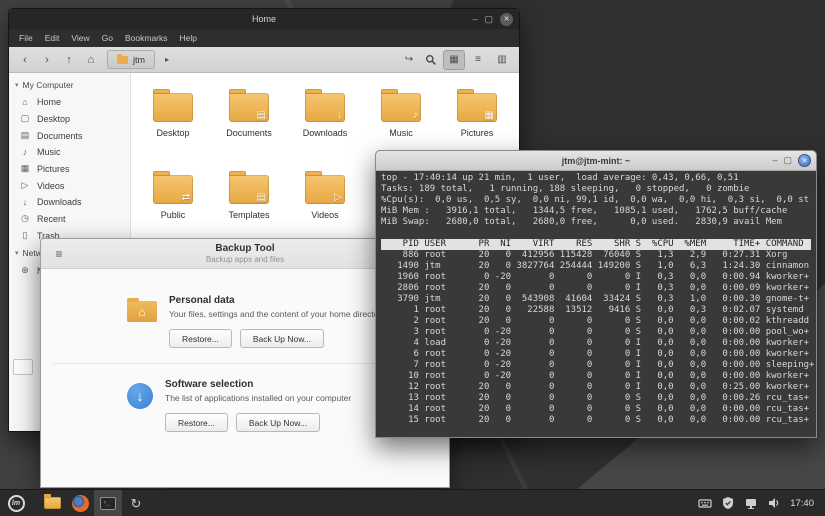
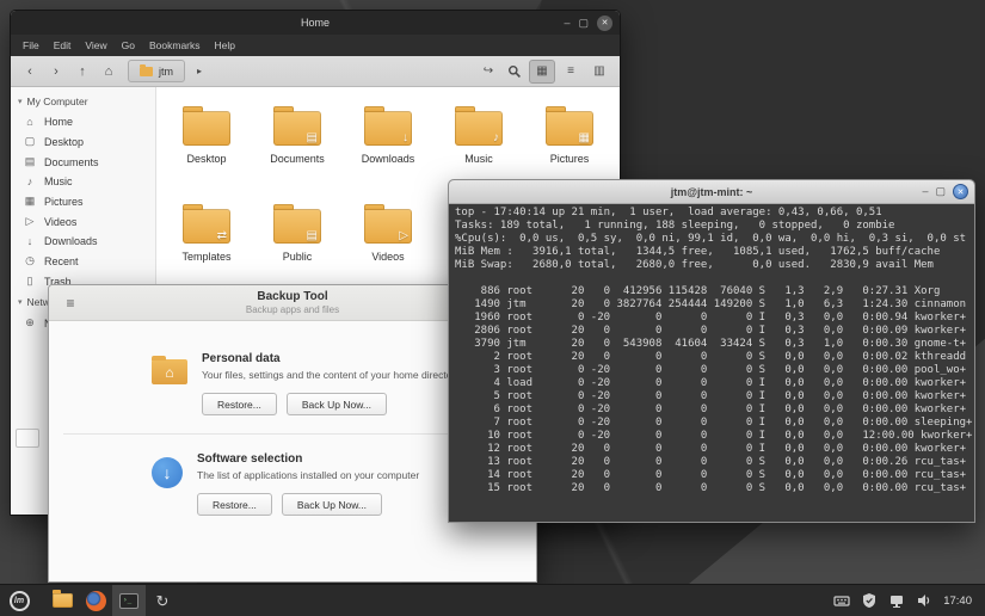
  Home
  –
  ▢
  File
  Edit
  View
  Go
  Bookmarks
  Help
  ‹
  ›
  ↑
  ⌂
  jtm
  ▸
  ↪
  ▦
  ≡
  ▥
  My Computer
  ⌂
  Home
  ▢
  Desktop
  ▤
  Documents
  ♪
  Music
  ▦
  Pictures
  ▷
  Videos
  ↓
  Downloads
  ◷
  Recent
  ▯
  Trash
  ⊕
  Desktop
  ▤
  Documents
  ↓
  Downloads
  ♪
  Music
  ▦
  Pictures
  ⇄
- Public
+ Templates
  ▤
- Templates
+ Public
  ▷
  Videos
  ≡
  Backup Tool
  Backup apps and files
  ⌂
  Personal data
  Your files, settings and the content of your home direct
  Restore...
  Back Up Now...
  ↓
  Software selection
  The list of applications installed on your computer
  Restore...
  Back Up Now...
  jtm@jtm-mint: ~
  –
  ▢
  top - 17:40:14 up 21 min, 1 user, load average: 0,43, 0,66, 0,51
  Tasks: 189 total, 1 running, 188 sleeping, 0 stopped, 0 zombie
  %Cpu(s): 0,0 us, 0,5 sy, 0,0 ni, 99,1 id, 0,0 wa, 0,0 hi, 0,3 si, 0,0 st
  MiB Mem : 3916,1 total, 1344,5 free, 1085,1 used, 1762,5 buff/cache
  MiB Swap: 2680,0 total, 2680,0 free, 0,0 used. 2830,9 avail Mem
- PID USER PR NI VIRT RES SHR S %CPU %MEM TIME+ COMMAND
  886 root 20 0 412956 115428 76040 S 1,3 2,9 0:27.31 Xorg
  1490 jtm 20 0 3827764 254444 149200 S 1,0 6,3 1:24.30 cinnamon
  1960 root 0 -20 0 0 0 I 0,3 0,0 0:00.94 kworker+
  2806 root 20 0 0 0 0 I 0,3 0,0 0:00.09 kworker+
  3790 jtm 20 0 543908 41604 33424 S 0,3 1,0 0:00.30 gnome-t+
- 1 root 20 0 22588 13512 9416 S 0,0 0,3 0:02.07 systemd
  2 root 20 0 0 0 0 S 0,0 0,0 0:00.02 kthreadd
  3 root 0 -20 0 0 0 S 0,0 0,0 0:00.00 pool_wo+
  4 load 0 -20 0 0 0 I 0,0 0,0 0:00.00 kworker+
+ 5 root 0 -20 0 0 0 I 0,0 0,0 0:00.00 kworker+
  6 root 0 -20 0 0 0 I 0,0 0,0 0:00.00 kworker+
  7 root 0 -20 0 0 0 I 0,0 0,0 0:00.00 sleeping+
- 10 root 0 -20 0 0 0 I 0,0 0,0 0:00.00 kworker+
+ 10 root 0 -20 0 0 0 I 0,0 0,0 12:00.00 kworker+
- 12 root 20 0 0 0 0 I 0,0 0,0 0:25.00 kworker+
+ 12 root 20 0 0 0 0 I 0,0 0,0 0:00.00 kworker+
  13 root 20 0 0 0 0 S 0,0 0,0 0:00.26 rcu_tas+
  14 root 20 0 0 0 0 S 0,0 0,0 0:00.00 rcu_tas+
  15 root 20 0 0 0 0 S 0,0 0,0 0:00.00 rcu_tas+
  ↻
  17:40
